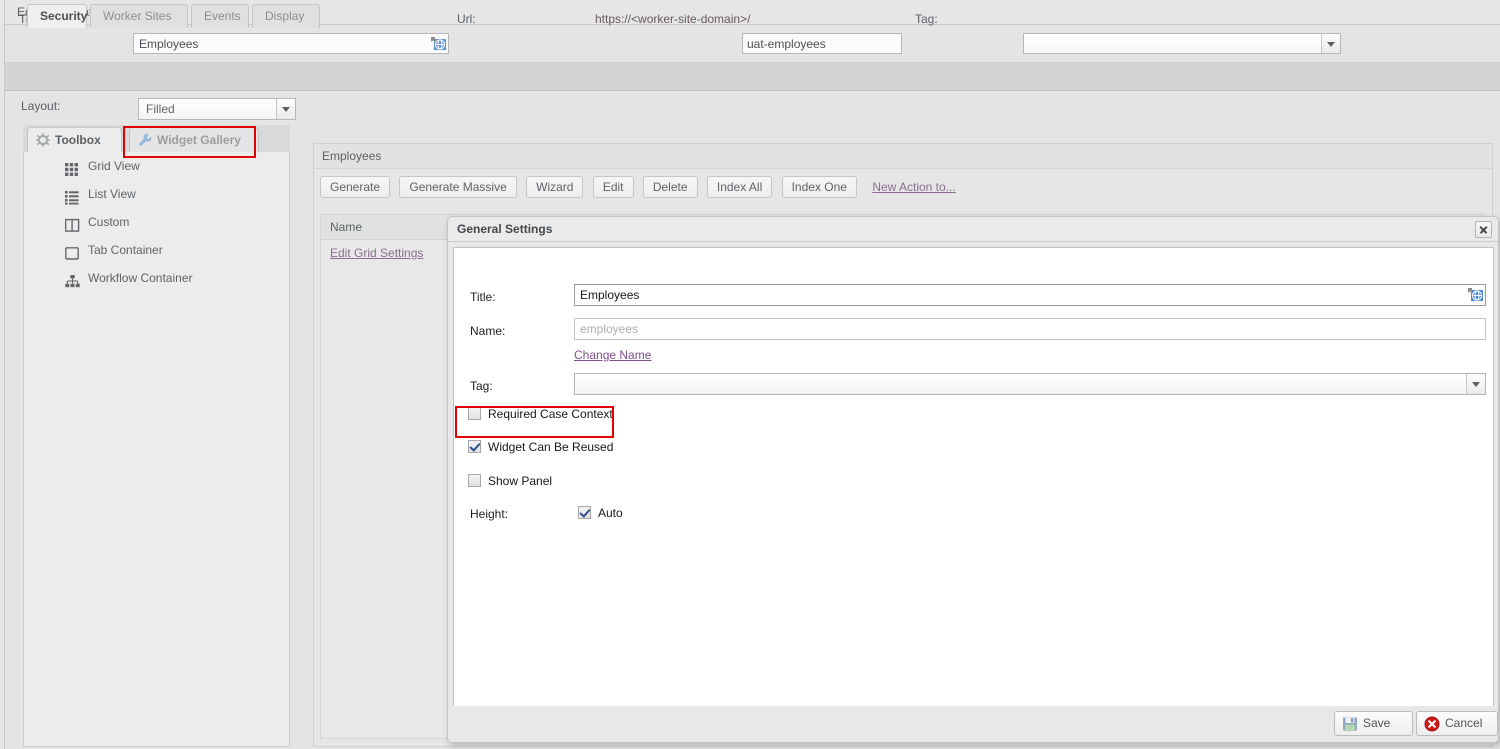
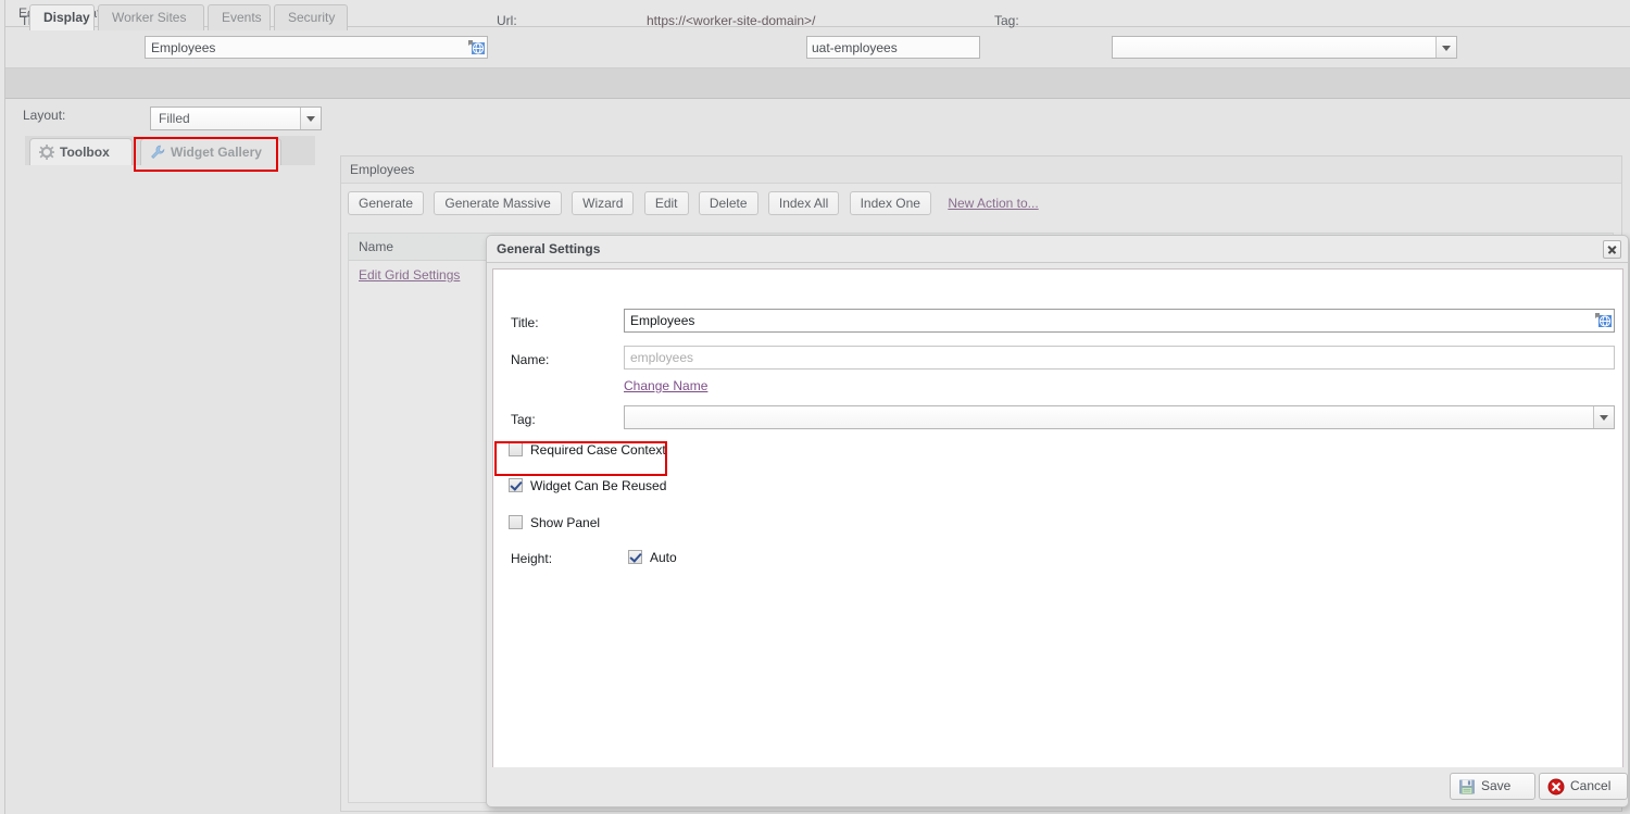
  Employees
  Url:
  https://<worker-site-domain>/
  uat-employees
  Tag:
- Security
+ Display
  Worker Sites
  Events
- Display
+ Security
  Layout:
  Filled
- Grid View
- List View
- Custom
- Tab Container
- Workflow Container
  Toolbox
  Widget Gallery
  Employees
  Generate Generate Massive Wizard Edit Delete Index All Index One New Action to...
  Name
  Edit Grid Settings
  General Settings
  Title:
  Employees
  Name:
  employees
  Change Name
  Tag:
  Required Case Context
  Widget Can Be Reused
  Show Panel
  Height:
  Auto
  Save
  Cancel
